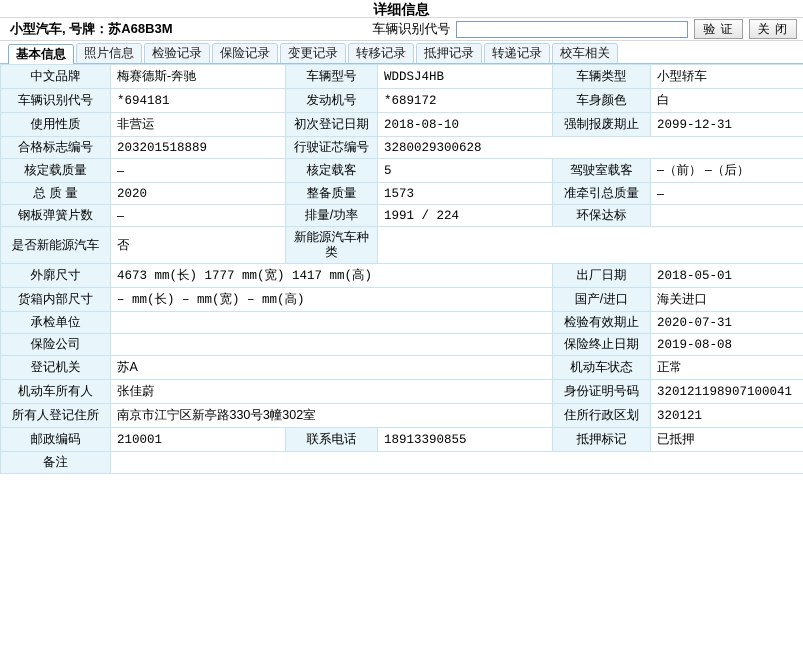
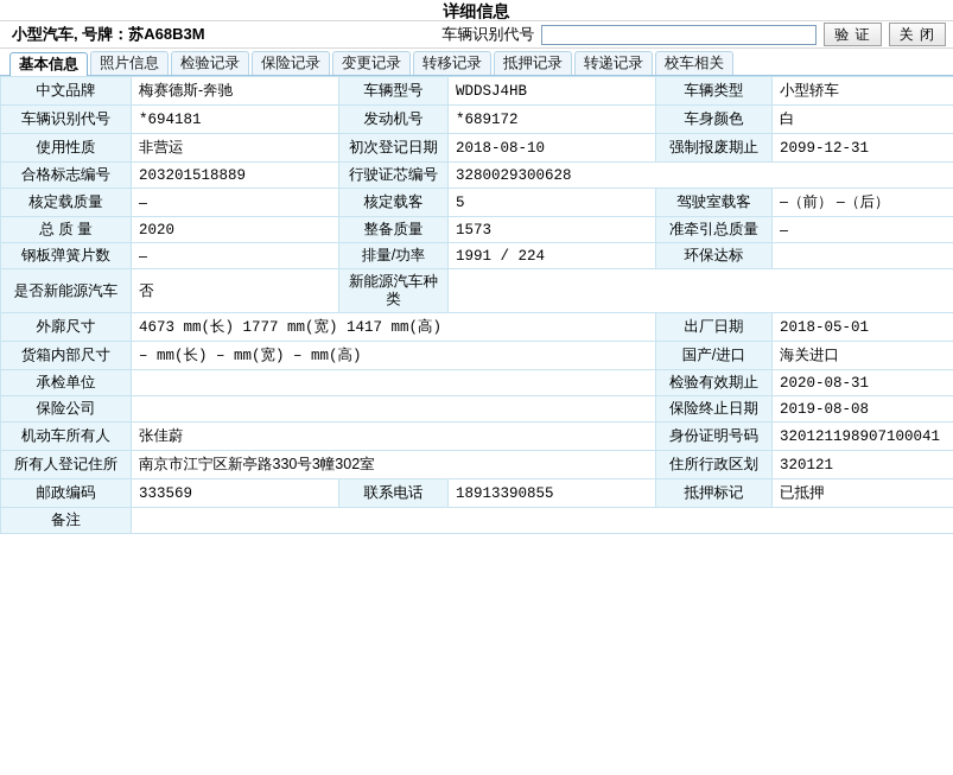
  详细信息
  小型汽车, 号牌：苏A68B3M
  车辆识别代号
  验 证
  关 闭
  基本信息
  照片信息
  检验记录
  保险记录
  变更记录
  转移记录
  抵押记录
  转递记录
  校车相关
  中文品牌	梅赛德斯-奔驰	车辆型号	WDDSJ4HB	车辆类型	小型轿车
  车辆识别代号	*694181	发动机号	*689172	车身颜色	白
  使用性质	非营运	初次登记日期	2018-08-10	强制报废期止	2099-12-31
  合格标志编号	203201518889	行驶证芯编号	3280029300628
  核定载质量	–	核定载客	5	驾驶室载客	–（前） –（后）
  总 质 量	2020	整备质量	1573	准牵引总质量	–
  钢板弹簧片数	–	排量/功率	1991 / 224	环保达标
  是否新能源汽车	否	新能源汽车种类
  外廓尺寸	4673 mm(长) 1777 mm(宽) 1417 mm(高)	出厂日期	2018-05-01
  货箱内部尺寸	– mm(长) – mm(宽) – mm(高)	国产/进口	海关进口
- 承检单位		检验有效期止	2020-07-31
+ 承检单位		检验有效期止	2020-08-31
  保险公司		保险终止日期	2019-08-08
- 登记机关	苏A	机动车状态	正常
  机动车所有人	张佳蔚	身份证明号码	320121198907100041
  所有人登记住所	南京市江宁区新亭路330号3幢302室	住所行政区划	320121
- 邮政编码	210001	联系电话	18913390855	抵押标记	已抵押
+ 邮政编码	333569	联系电话	18913390855	抵押标记	已抵押
  备注
